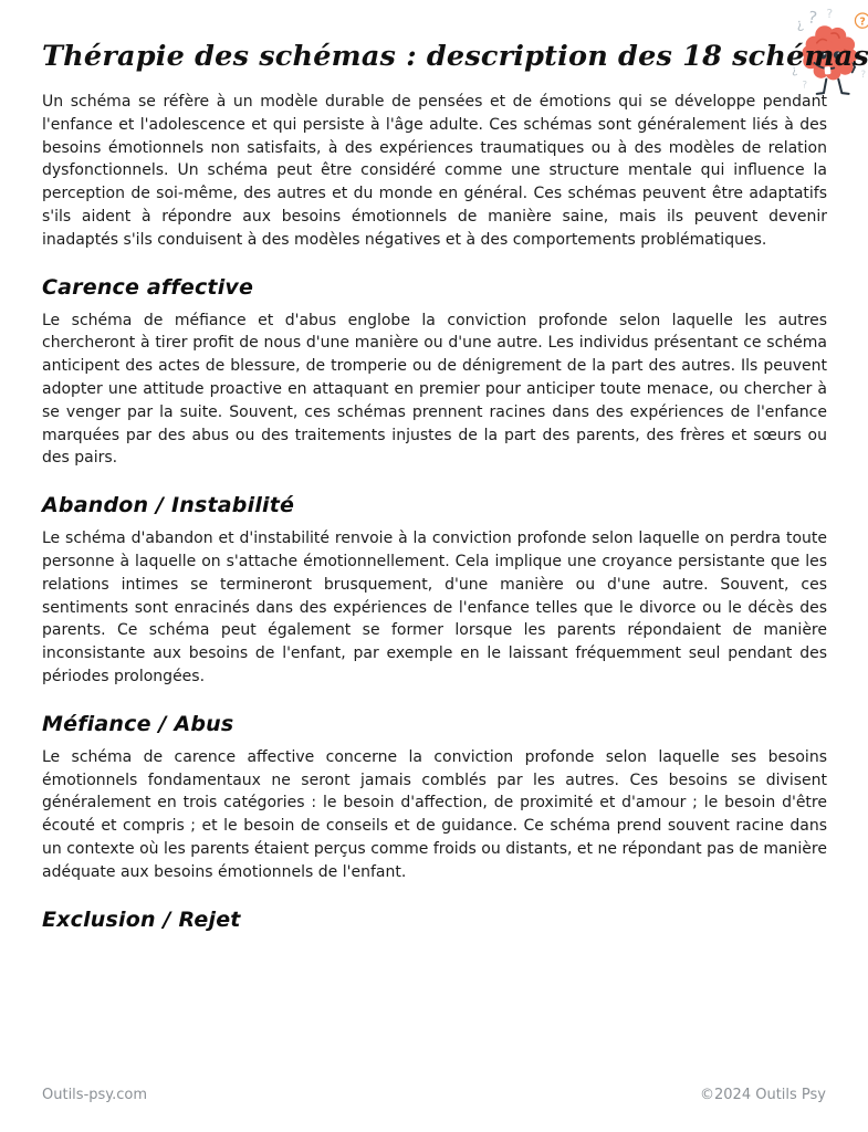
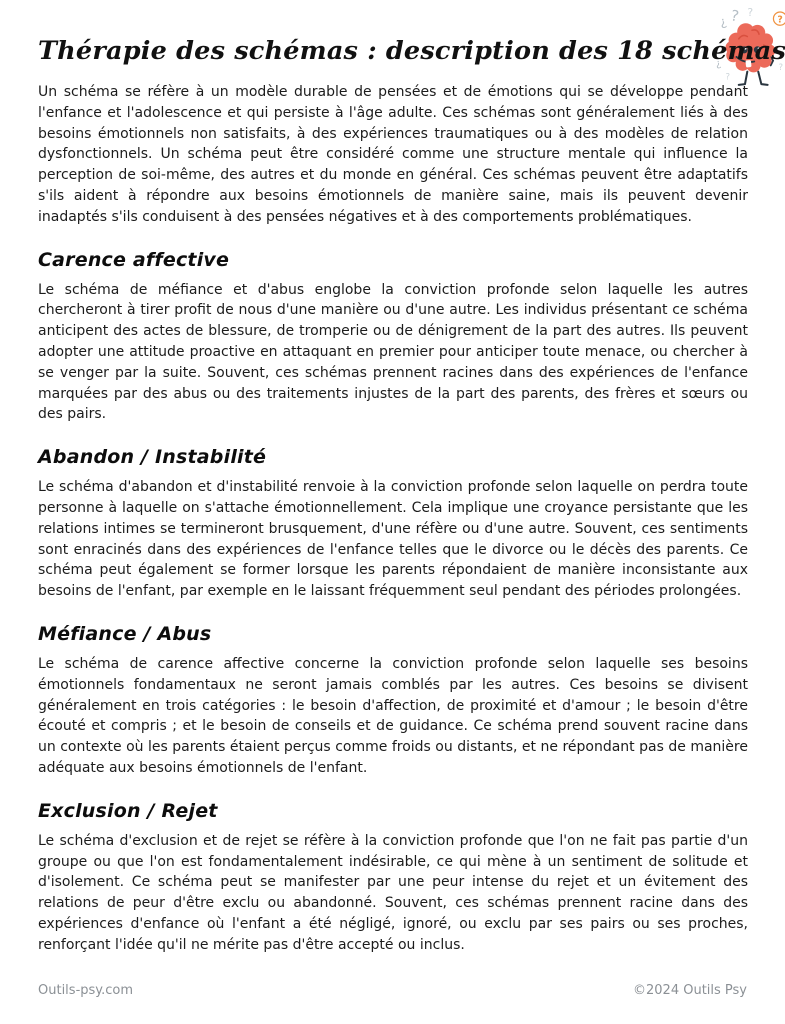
  ?
  ?
  ?
  ?
  Thérapie des schémas : description des 18 schémas
- Un schéma se réfère à un modèle durable de pensées et de émotions qui se développe pendant l'enfance et l'adolescence et qui persiste à l'âge adulte. Ces schémas sont généralement liés à des besoins émotionnels non satisfaits, à des expériences traumatiques ou à des modèles de relation dysfonctionnels. Un schéma peut être considéré comme une structure mentale qui influence la perception de soi-même, des autres et du monde en général. Ces schémas peuvent être adaptatifs s'ils aident à répondre aux besoins émotionnels de manière saine, mais ils peuvent devenir inadaptés s'ils conduisent à des modèles négatives et à des comportements problématiques.
+ Un schéma se réfère à un modèle durable de pensées et de émotions qui se développe pendant l'enfance et l'adolescence et qui persiste à l'âge adulte. Ces schémas sont généralement liés à des besoins émotionnels non satisfaits, à des expériences traumatiques ou à des modèles de relation dysfonctionnels. Un schéma peut être considéré comme une structure mentale qui influence la perception de soi-même, des autres et du monde en général. Ces schémas peuvent être adaptatifs s'ils aident à répondre aux besoins émotionnels de manière saine, mais ils peuvent devenir inadaptés s'ils conduisent à des pensées négatives et à des comportements problématiques.
  Carence affective
  Le schéma de méfiance et d'abus englobe la conviction profonde selon laquelle les autres chercheront à tirer profit de nous d'une manière ou d'une autre. Les individus présentant ce schéma anticipent des actes de blessure, de tromperie ou de dénigrement de la part des autres. Ils peuvent adopter une attitude proactive en attaquant en premier pour anticiper toute menace, ou chercher à se venger par la suite. Souvent, ces schémas prennent racines dans des expériences de l'enfance marquées par des abus ou des traitements injustes de la part des parents, des frères et sœurs ou des pairs.
  Abandon / Instabilité
- Le schéma d'abandon et d'instabilité renvoie à la conviction profonde selon laquelle on perdra toute personne à laquelle on s'attache émotionnellement. Cela implique une croyance persistante que les relations intimes se termineront brusquement, d'une manière ou d'une autre. Souvent, ces sentiments sont enracinés dans des expériences de l'enfance telles que le divorce ou le décès des parents. Ce schéma peut également se former lorsque les parents répondaient de manière inconsistante aux besoins de l'enfant, par exemple en le laissant fréquemment seul pendant des périodes prolongées.
+ Le schéma d'abandon et d'instabilité renvoie à la conviction profonde selon laquelle on perdra toute personne à laquelle on s'attache émotionnellement. Cela implique une croyance persistante que les relations intimes se termineront brusquement, d'une réfère ou d'une autre. Souvent, ces sentiments sont enracinés dans des expériences de l'enfance telles que le divorce ou le décès des parents. Ce schéma peut également se former lorsque les parents répondaient de manière inconsistante aux besoins de l'enfant, par exemple en le laissant fréquemment seul pendant des périodes prolongées.
  Méfiance / Abus
  Le schéma de carence affective concerne la conviction profonde selon laquelle ses besoins émotionnels fondamentaux ne seront jamais comblés par les autres. Ces besoins se divisent généralement en trois catégories : le besoin d'affection, de proximité et d'amour ; le besoin d'être écouté et compris ; et le besoin de conseils et de guidance. Ce schéma prend souvent racine dans un contexte où les parents étaient perçus comme froids ou distants, et ne répondant pas de manière adéquate aux besoins émotionnels de l'enfant.
  Exclusion / Rejet
+ Le schéma d'exclusion et de rejet se réfère à la conviction profonde que l'on ne fait pas partie d'un groupe ou que l'on est fondamentalement indésirable, ce qui mène à un sentiment de solitude et d'isolement. Ce schéma peut se manifester par une peur intense du rejet et un évitement des relations de peur d'être exclu ou abandonné. Souvent, ces schémas prennent racine dans des expériences d'enfance où l'enfant a été négligé, ignoré, ou exclu par ses pairs ou ses proches, renforçant l'idée qu'il ne mérite pas d'être accepté ou inclus.
  Outils-psy.com
  ©2024 Outils Psy
